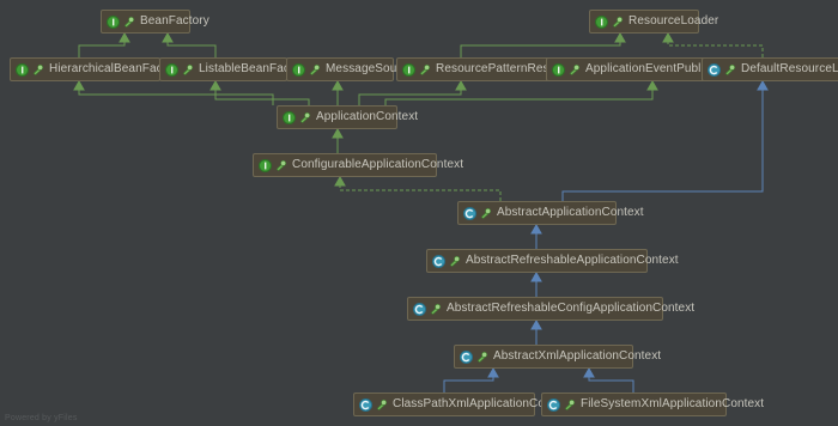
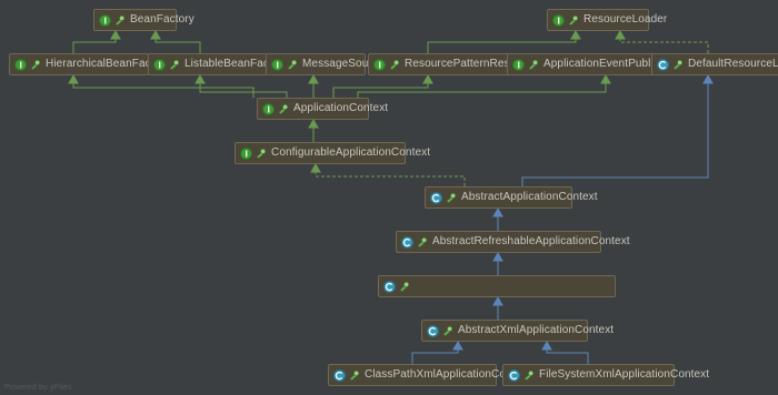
  BeanFactory
  HierarchicalBeanFa
  ListableBeanFa
  MessageSou
  ResourceLoader
  ResourcePatternRe
  ApplicationEventPubl
  DefaultResourceL
  ApplicationContext
  ConfigurableApplicationContext
  AbstractApplicationContext
  AbstractRefreshableApplicationContext
- AbstractRefreshableConfigApplicationContext
  AbstractXmlApplicationContext
  ClassPathXmlApplicationC
  FileSystemXmlApplicationContext
